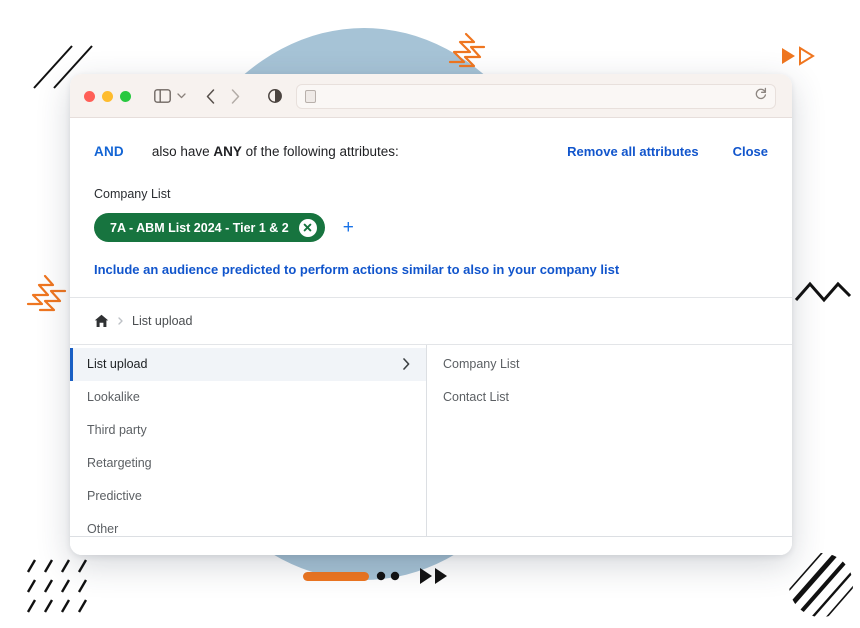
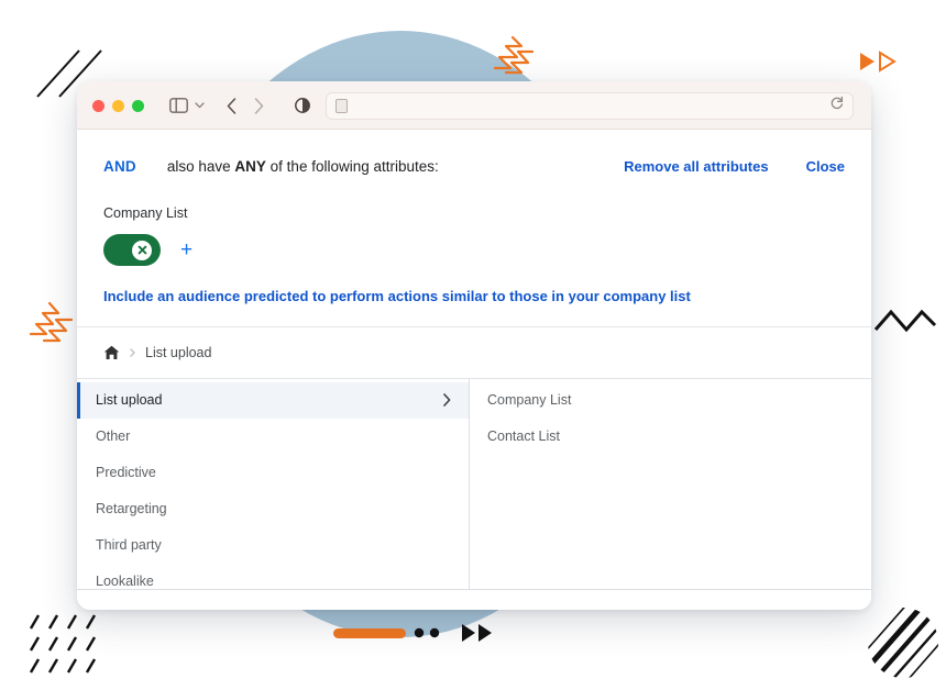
  AND
  also have ANY of the following attributes:
  Remove all attributes
  Close
  Company List
- 7A - ABM List 2024 - Tier 1 & 2
  +
- Include an audience predicted to perform actions similar to also in your company list
+ Include an audience predicted to perform actions similar to those in your company list
  List upload
  List upload
- Lookalike
+ Other
- Third party
+ Predictive
  Retargeting
- Predictive
+ Third party
- Other
+ Lookalike
  Company List
  Contact List
